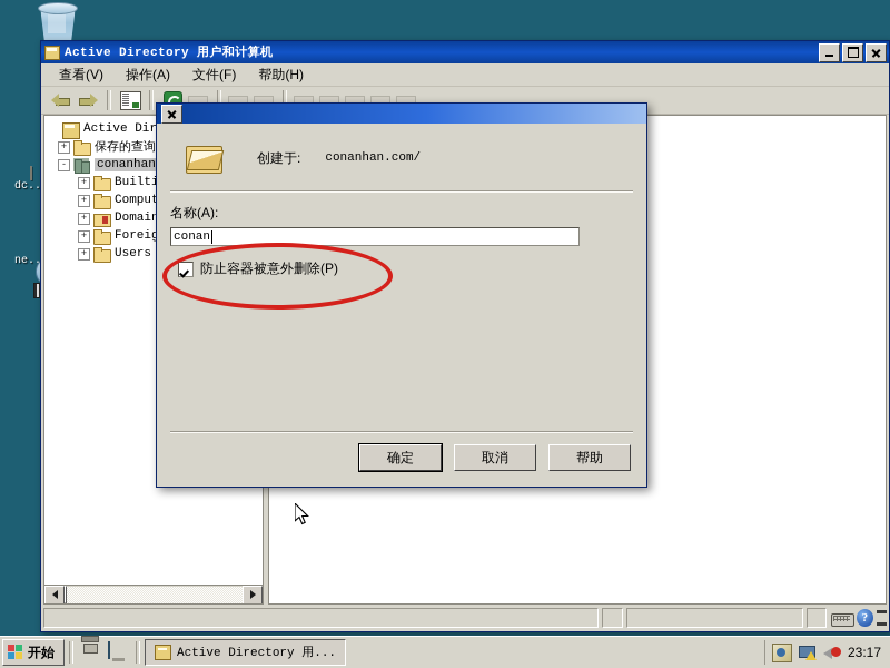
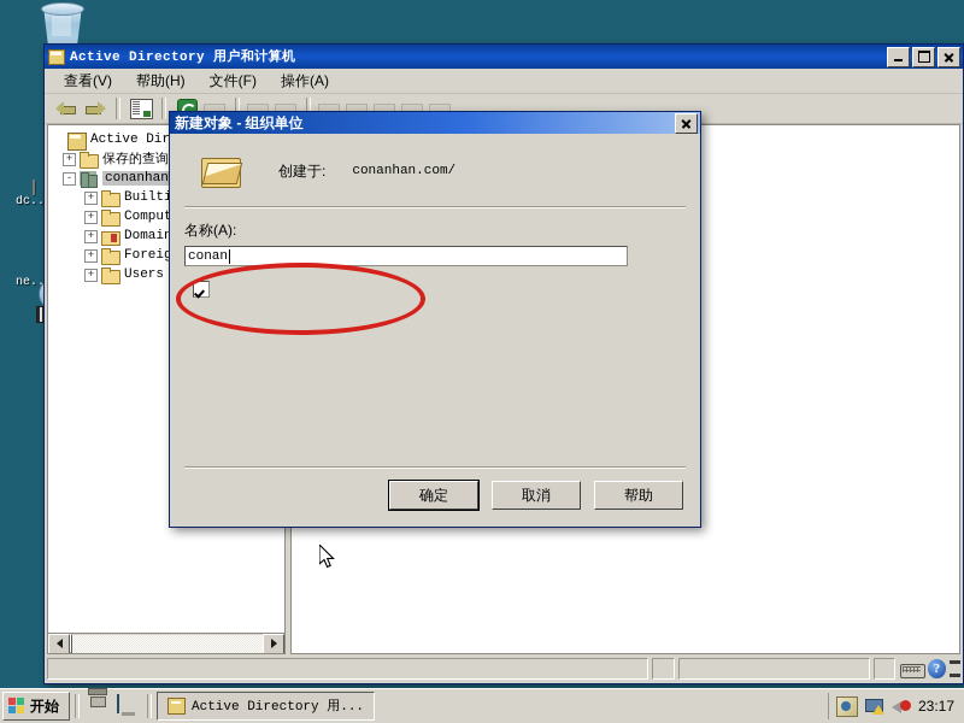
  dc..
  Active Directory 用户和计算机
  查看(V)
- 操作(A)
+ 帮助(H)
  文件(F)
- 帮助(H)
+ 操作(A)
  Active Dir
  +
  保存的查询
  -
  conanhan
  +
  Built
  +
  Compu
  +
  Domai
  +
  Forei
  +
  Users
  ?
+ 新建对象 - 组织单位
  创建于:
  conanhan.com/
  名称(A):
  conan
- 防止容器被意外删除(P)
  确定
  取消
  帮助
  开始
  Active Directory 用...
  23:17
